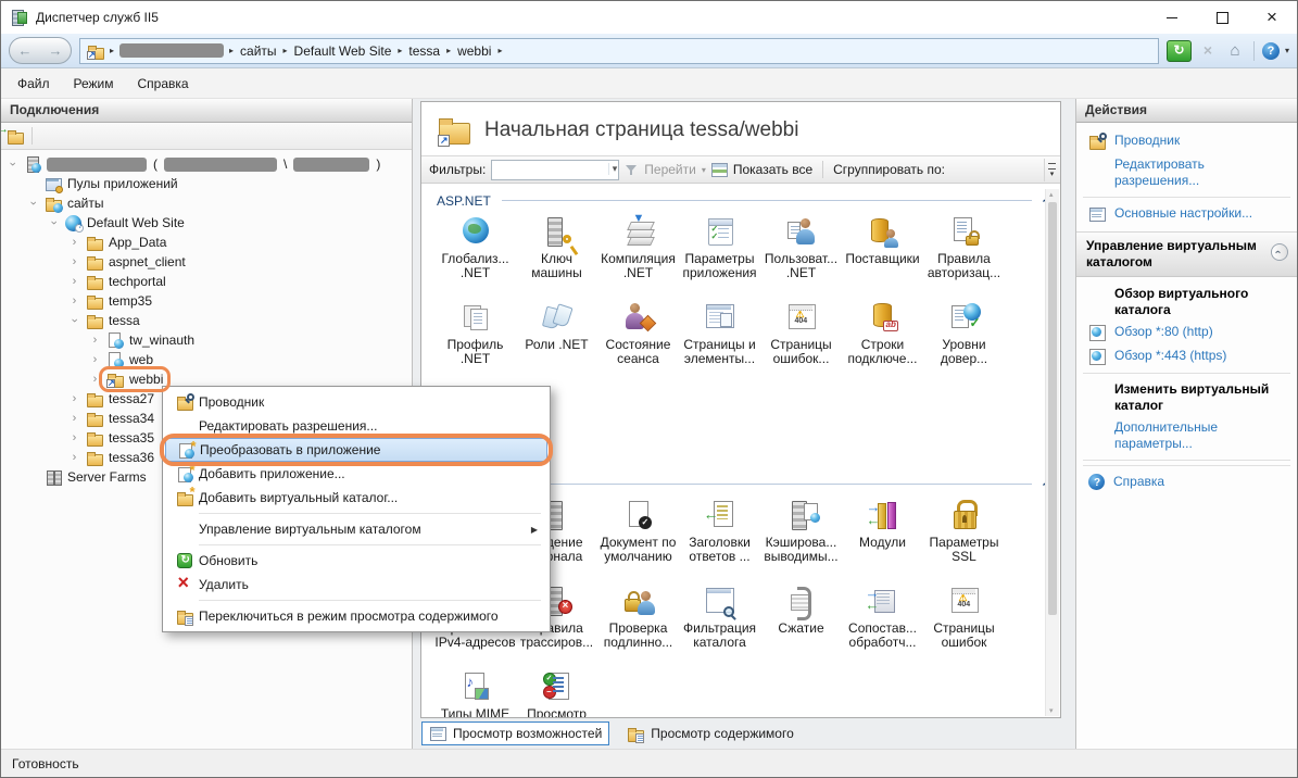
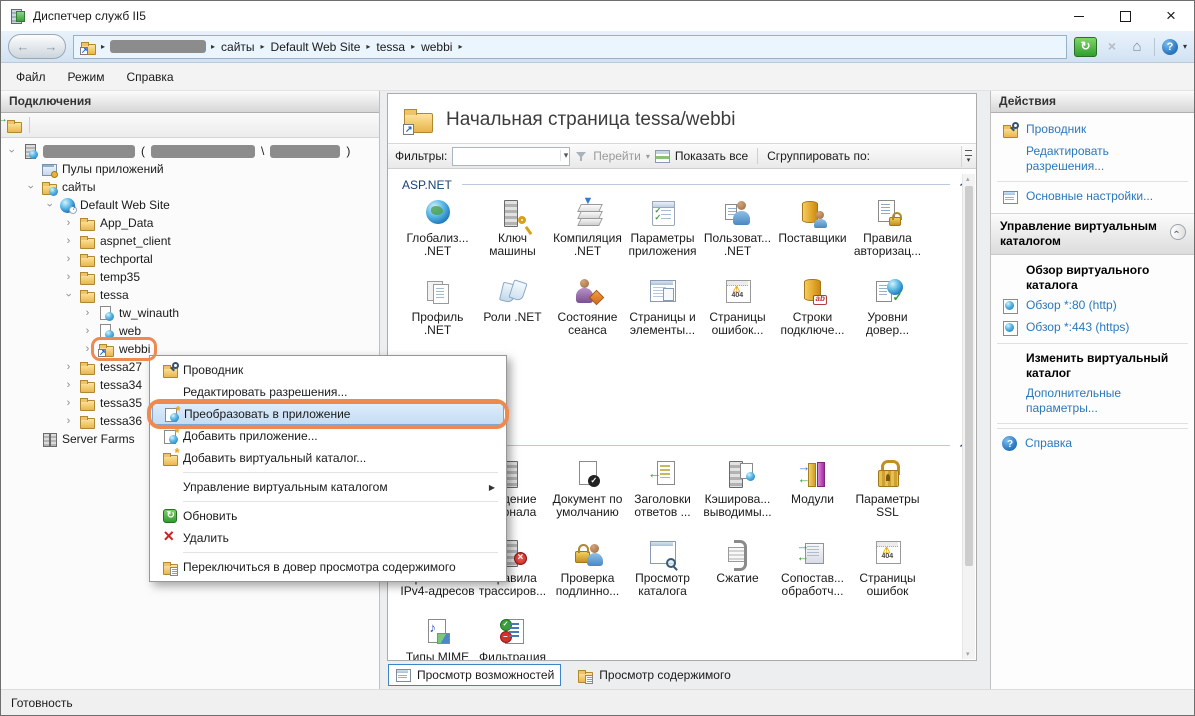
  Диспетчер служб II5
  ▸
  ▸
  сайты
  ▸
  Default Web Site
  ▸
  tessa
  ▸
  webbi
  ▸
  ▾
  Файл
  Режим
  Справка
  Подключения
  (
  \
  )
  Пулы приложений
  сайты
  Default Web Site
  ›
  App_Data
  ›
  aspnet_client
  ›
  techportal
  ›
  temp35
  tessa
  ›
  tw_winauth
  ›
  web
  ›
  webbi
  ›
  tessa27
  ›
  tessa34
  ›
  tessa35
  ›
  tessa36
  Server Farms
  Начальная страница tessa/webbi
  Фильтры:
  Перейти
  ▾
  Показать все
  Сгруппировать по:
  ASP.NET
  Глобализ...
  .NET
  Ключ
  машины
  Компиляция
  .NET
  Параметры
  приложения
  Пользоват...
  .NET
  Поставщики
  Правила
  авторизац...
  Профиль
  .NET
  Роли .NET
  Состояние
  сеанса
  Страницы и
  элементы...
  Страницы
  ошибок...
  Строки
  подключе...
  Уровни
  довер...
  Документ по
  умолчанию
  Заголовки
  ответов ...
  Кэширова...
  выводимы...
  Модули
  Параметры
  SSL
  IPv4-адресов
  трассиров...
  Проверка
  подлинно...
- Фильтрация
+ Просмотр
  каталога
  Сжатие
  Сопостав...
  обработч...
  Страницы
  ошибок
  Типы MIME
- Просмотр
+ Фильтрация
  Просмотр возможностей
  Просмотр содержимого
  Действия
  Проводник
  Редактировать разрешения...
  Основные настройки...
  Управление виртуальным каталогом
  Обзор виртуального каталога
  Обзор *:80 (http)
  Обзор *:443 (https)
  Изменить виртуальный каталог
  Дополнительные параметры...
  Справка
  Готовность
  Проводник
  Редактировать разрешения...
  Преобразовать в приложение
  Добавить приложение...
  Добавить виртуальный каталог...
  Управление виртуальным каталогом
  ▶
  Обновить
  Удалить
- Переключиться в режим просмотра содержимого
+ Переключиться в довер просмотра содержимого
